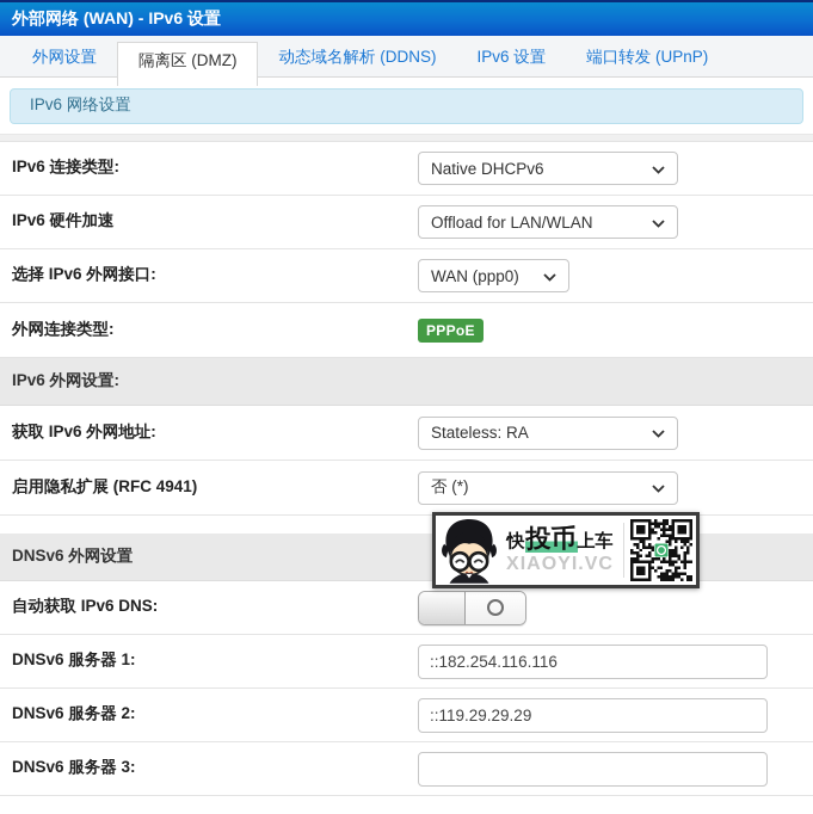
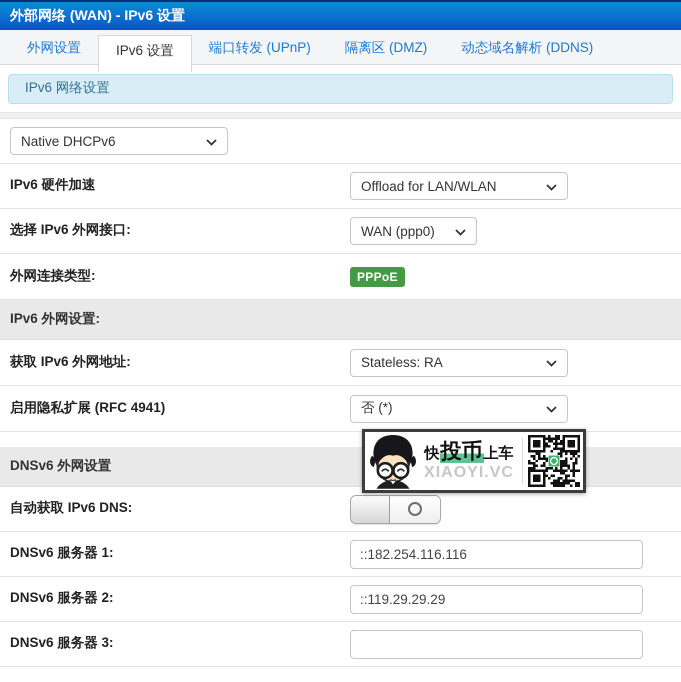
  外部网络 (WAN) - IPv6 设置
  外网设置
- 隔离区 (DMZ)
+ IPv6 设置
- 动态域名解析 (DDNS)
+ 端口转发 (UPnP)
- IPv6 设置
+ 隔离区 (DMZ)
- 端口转发 (UPnP)
+ 动态域名解析 (DDNS)
  IPv6 网络设置
- IPv6 连接类型:
  Native DHCPv6
  IPv6 硬件加速
  Offload for LAN/WLAN
  选择 IPv6 外网接口:
  WAN (ppp0)
  外网连接类型:
  PPPoE
  IPv6 外网设置:
  获取 IPv6 外网地址:
  Stateless: RA
  启用隐私扩展 (RFC 4941)
  否 (*)
  DNSv6 外网设置
  自动获取 IPv6 DNS:
  DNSv6 服务器 1:
  ::182.254.116.116
  DNSv6 服务器 2:
  ::119.29.29.29
  DNSv6 服务器 3:
  快投币上车
  XIAOYI.VC
